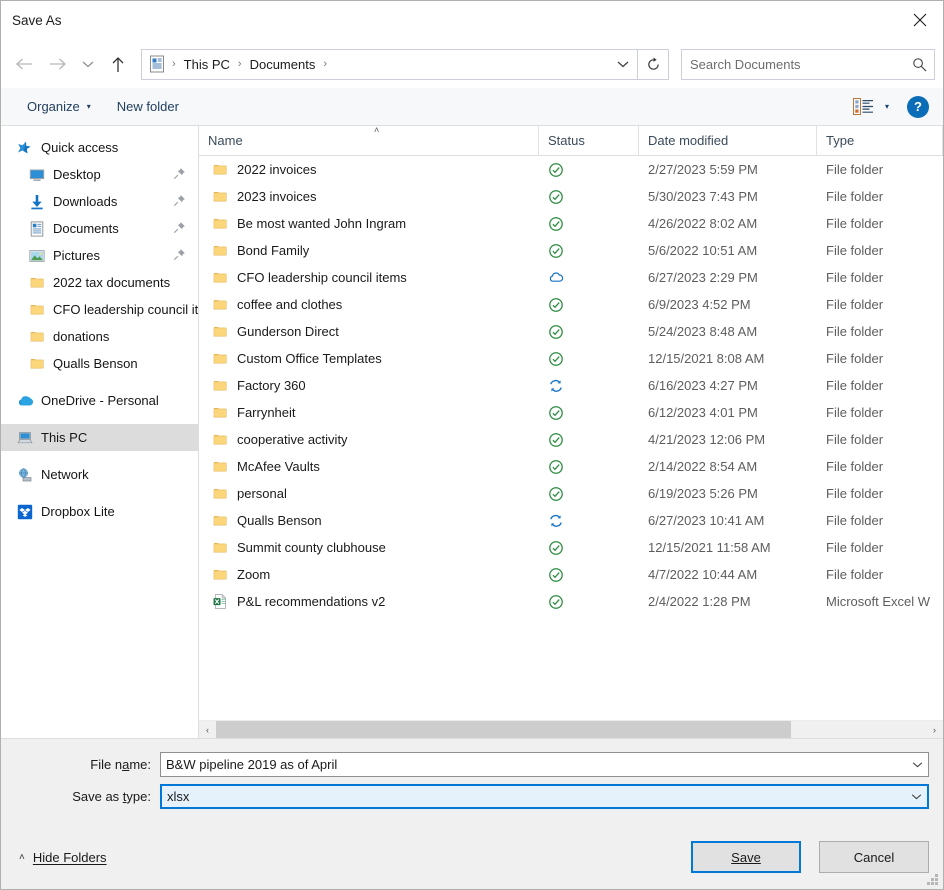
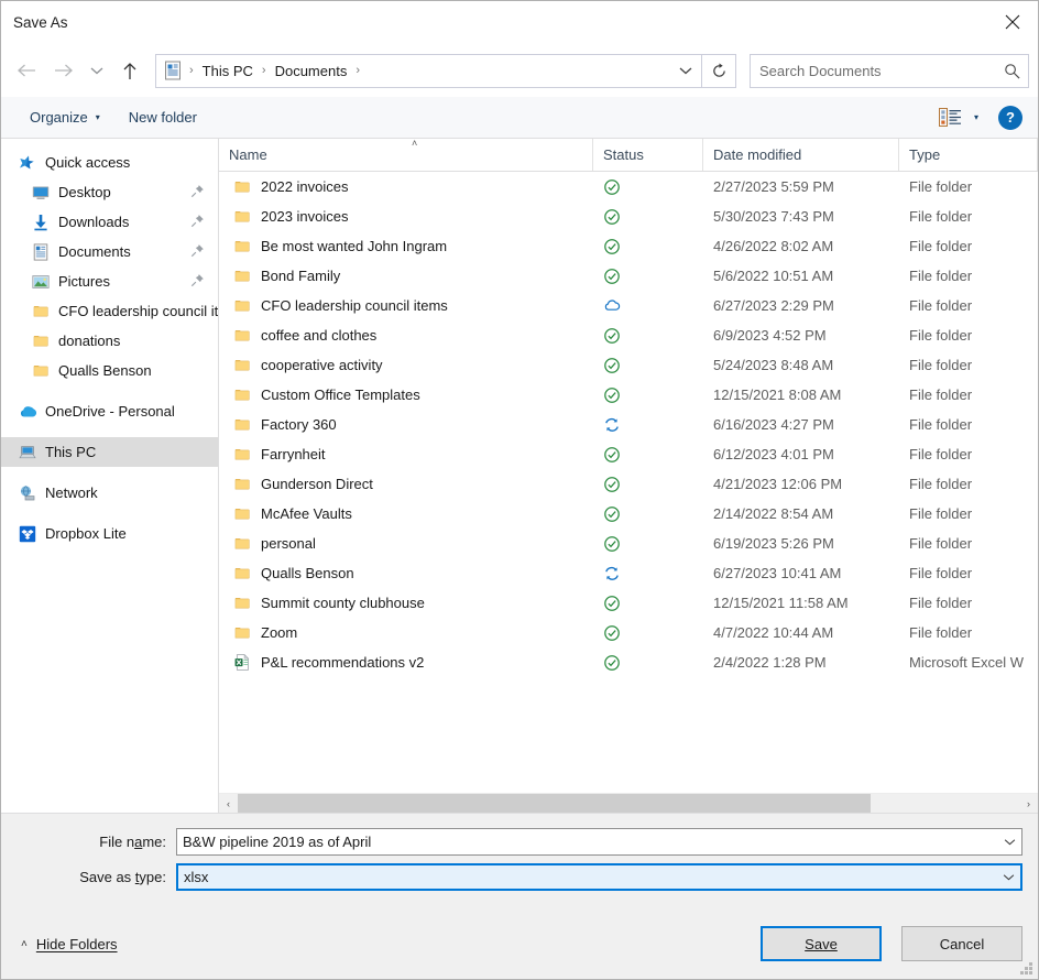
  Save As
  ›
  This PC
  ›
  Documents
  ›
  Search Documents
  Organize
  ▾
  New folder
  ▾
  ?
  Quick access
  Desktop
  Downloads
  Documents
  Pictures
- 2022 tax documents
  CFO leadership council it
  donations
  Qualls Benson
  OneDrive - Personal
  This PC
  Network
  Dropbox Lite
  Name
  Status
  Date modified
  Type
  ˄
  2022 invoices
  2/27/2023 5:59 PM
  File folder
  2023 invoices
  5/30/2023 7:43 PM
  File folder
  Be most wanted John Ingram
  4/26/2022 8:02 AM
  File folder
  Bond Family
  5/6/2022 10:51 AM
  File folder
  CFO leadership council items
  6/27/2023 2:29 PM
  File folder
  coffee and clothes
  6/9/2023 4:52 PM
  File folder
- Gunderson Direct
+ cooperative activity
  5/24/2023 8:48 AM
  File folder
  Custom Office Templates
  12/15/2021 8:08 AM
  File folder
  Factory 360
  6/16/2023 4:27 PM
  File folder
  Farrynheit
  6/12/2023 4:01 PM
  File folder
- cooperative activity
+ Gunderson Direct
  4/21/2023 12:06 PM
  File folder
  McAfee Vaults
  2/14/2022 8:54 AM
  File folder
  personal
  6/19/2023 5:26 PM
  File folder
  Qualls Benson
  6/27/2023 10:41 AM
  File folder
  Summit county clubhouse
  12/15/2021 11:58 AM
  File folder
  Zoom
  4/7/2022 10:44 AM
  File folder
  P&L recommendations v2
  2/4/2022 1:28 PM
  Microsoft Excel W
  ‹
  ›
  File name:
  B&W pipeline 2019 as of April
  Save as type:
  xlsx
  ˄
  Hide Folders
  Save
  Cancel
